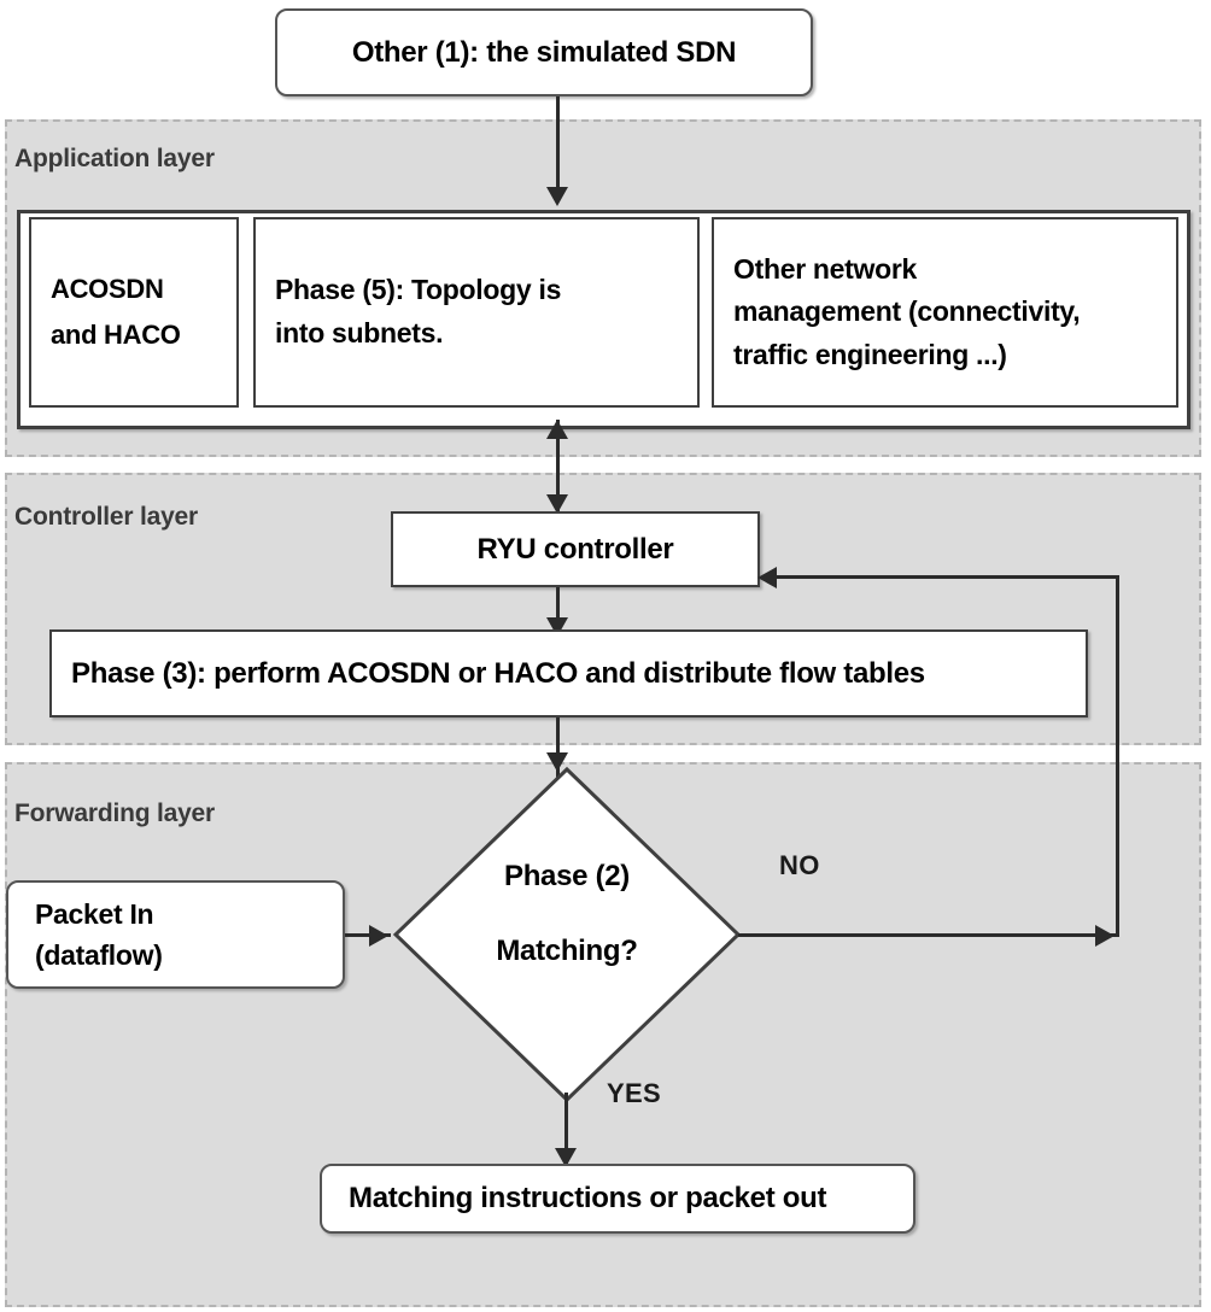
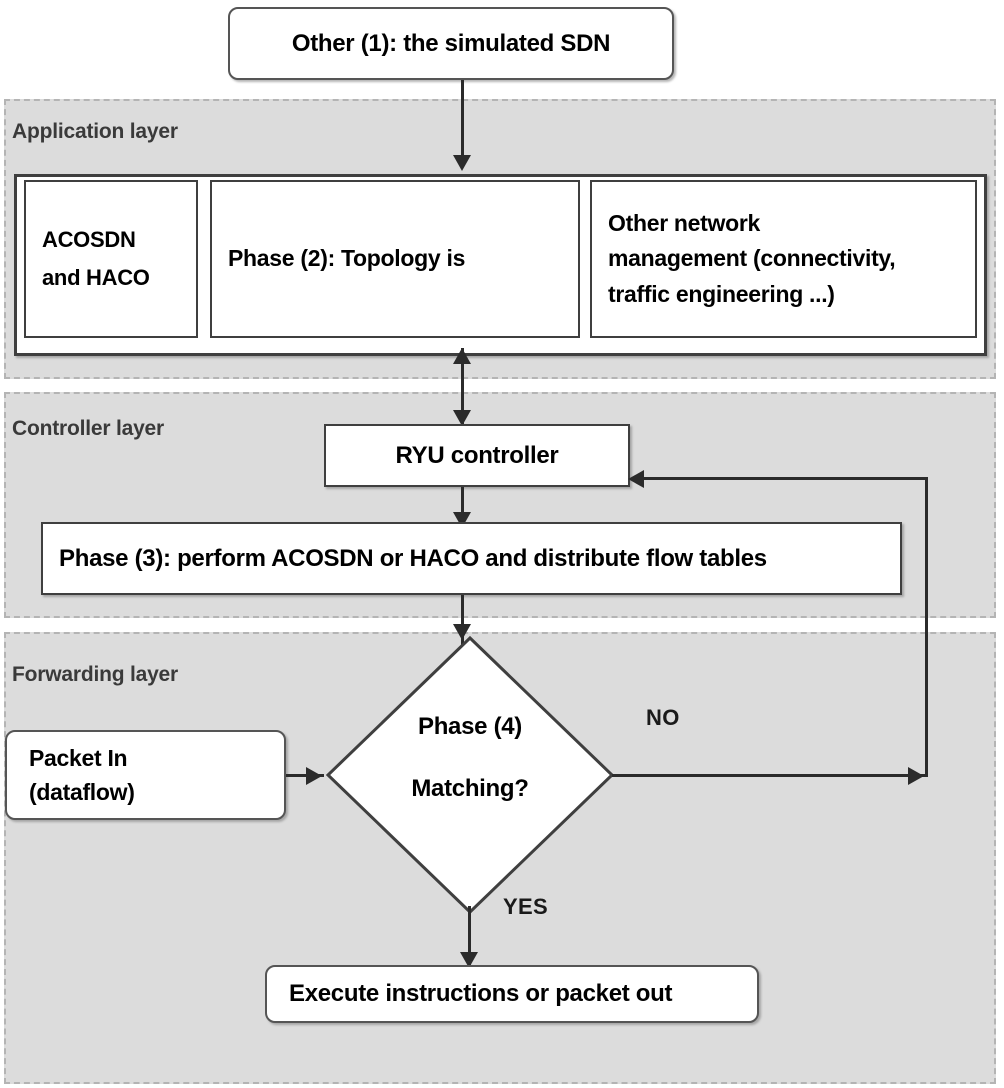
  Other (1): the simulated SDN
  Application layer
  ACOSDN
  and HACO
- Phase (5): Topology is
+ Phase (2): Topology is
- into subnets.
  Other network
  management (connectivity,
  traffic engineering ...)
  Controller layer
  RYU controller
  Phase (3): perform ACOSDN or HACO and distribute flow tables
  Forwarding layer
  Packet In
  (dataflow)
- Phase (2)
+ Phase (4)
  Matching?
  NO
  YES
- Matching instructions or packet out
+ Execute instructions or packet out
